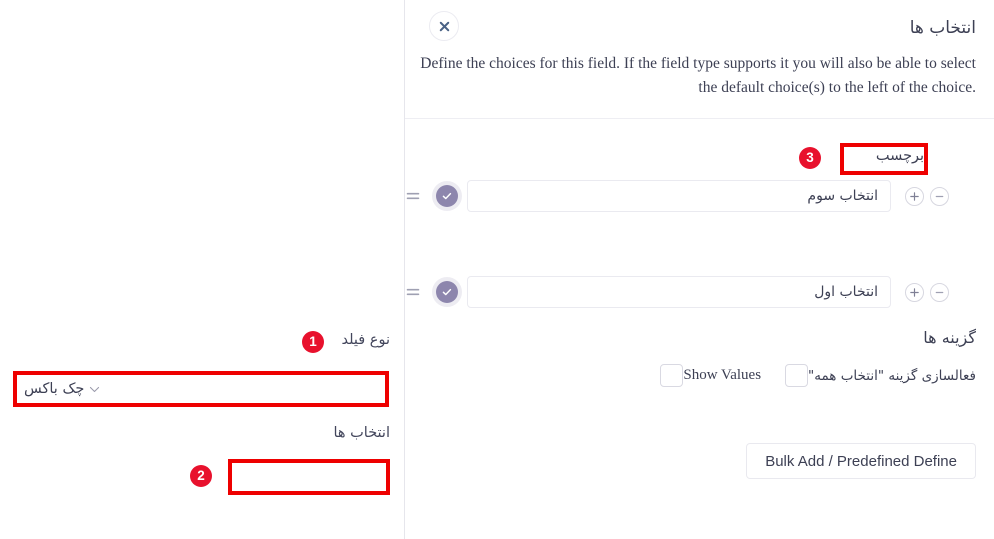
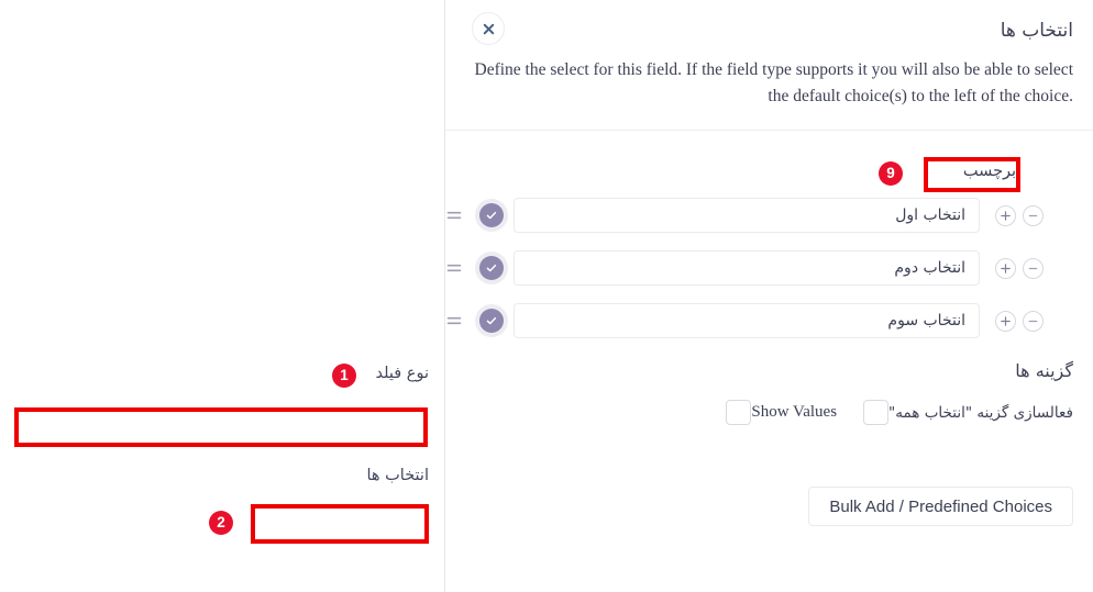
  نوع فیلد
- چک باکس
  انتخاب ها
  انتخاب ها
- Define the choices for this field. If the field type supports it you will also be able to select the default choice(s) to the left of the choice.
+ Define the select for this field. If the field type supports it you will also be able to select the default choice(s) to the left of the choice.
  برچسب
- انتخاب سوم
+ انتخاب اول
+ انتخاب دوم
- انتخاب اول
+ انتخاب سوم
  گزینه ها
  فعالسازی گزینه "انتخاب همه"
  Show Values
- Bulk Add / Predefined Define
+ Bulk Add / Predefined Choices
  1
  2
- 3
+ 9
